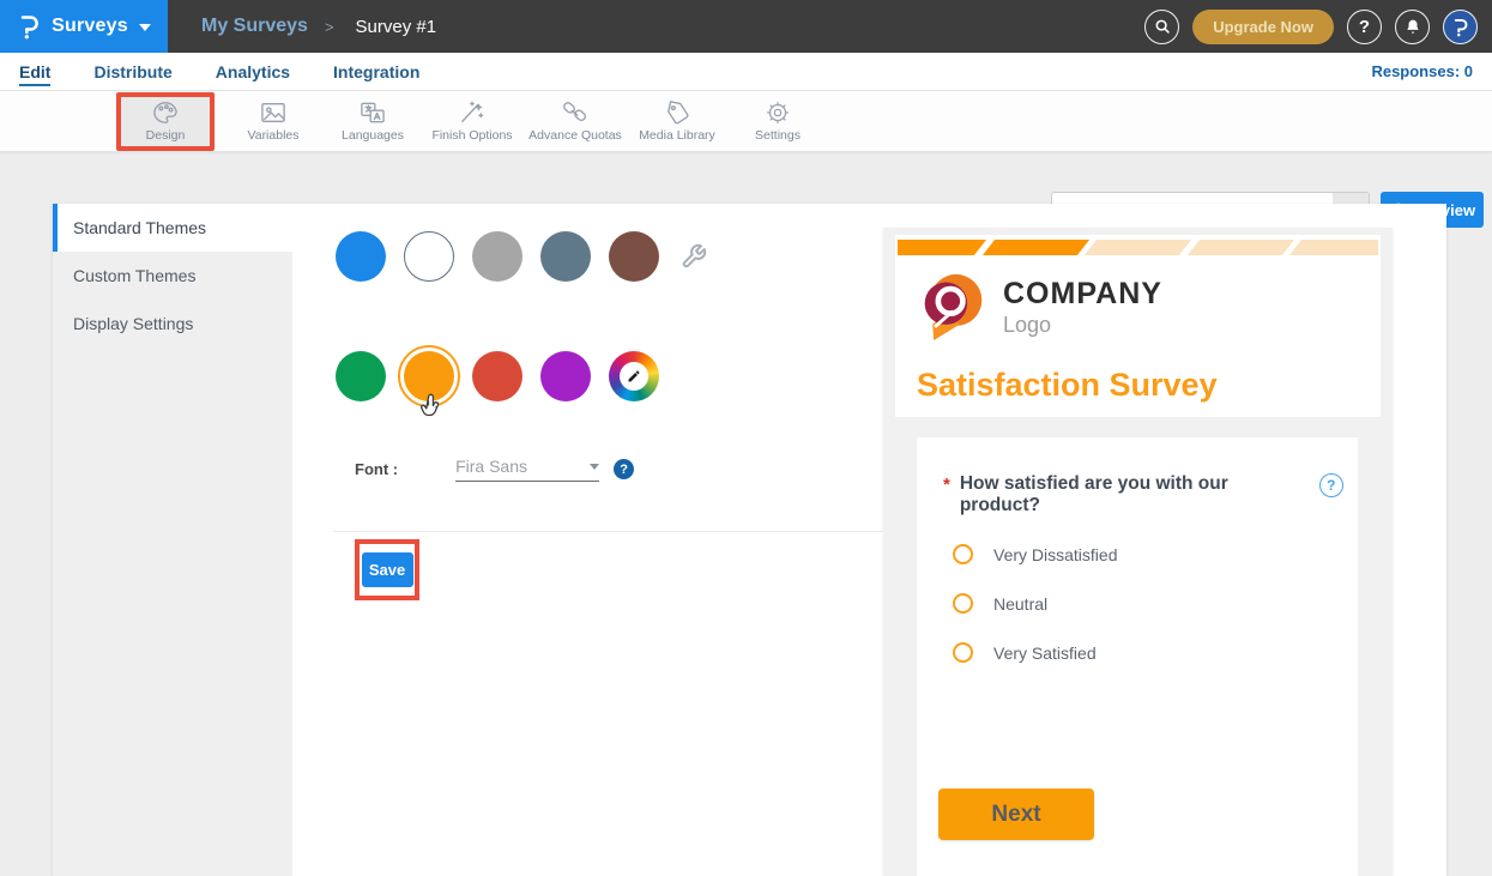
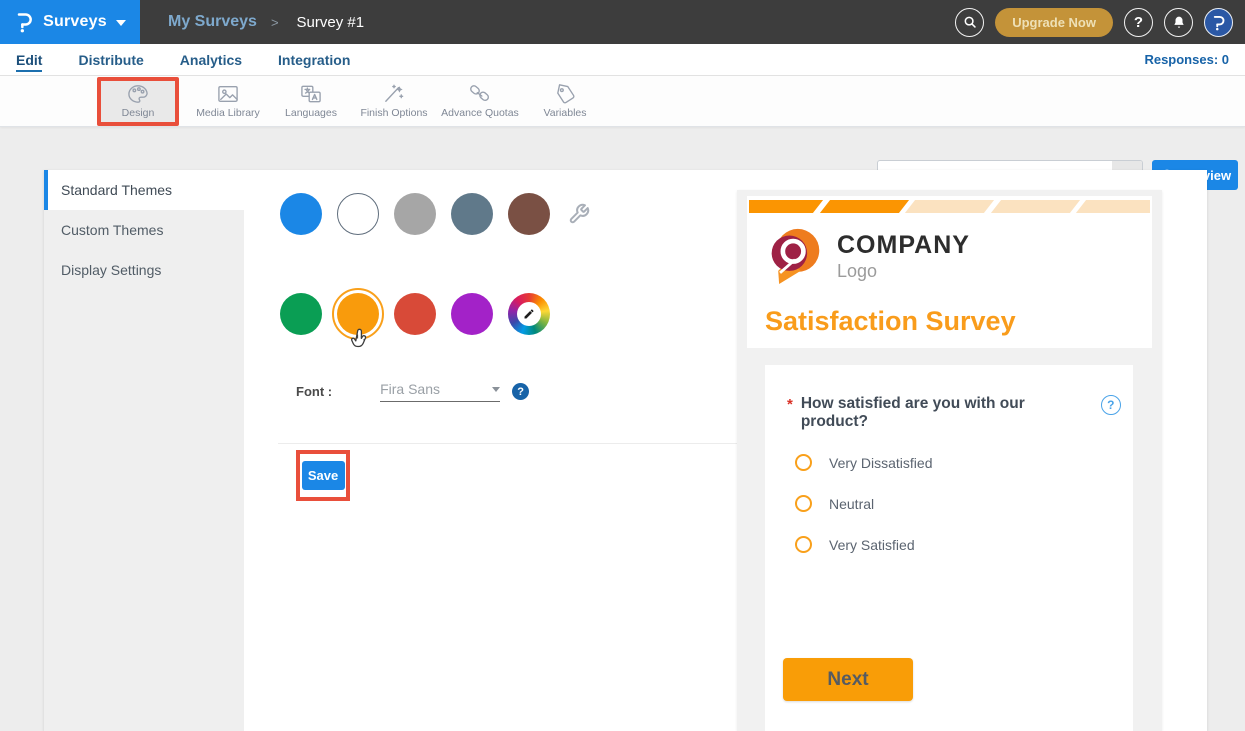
  Surveys
  My Surveys
  >
  Survey #1
  Upgrade Now
  ?
  Edit
  Distribute
  Analytics
  Integration
  Responses: 0
  Design
- Variables
+ Media Library
  Languages
  Finish Options
  Advance Quotas
- Media Library
+ Variables
- Settings
  Standard Themes
  Custom Themes
  Display Settings
  Font :
  Fira Sans
  ?
  Save
  COMPANY
  Logo
  Satisfaction Survey
  *
  How satisfied are you with our product?
  ?
  Very Dissatisfied
  Neutral
  Very Satisfied
  Next
